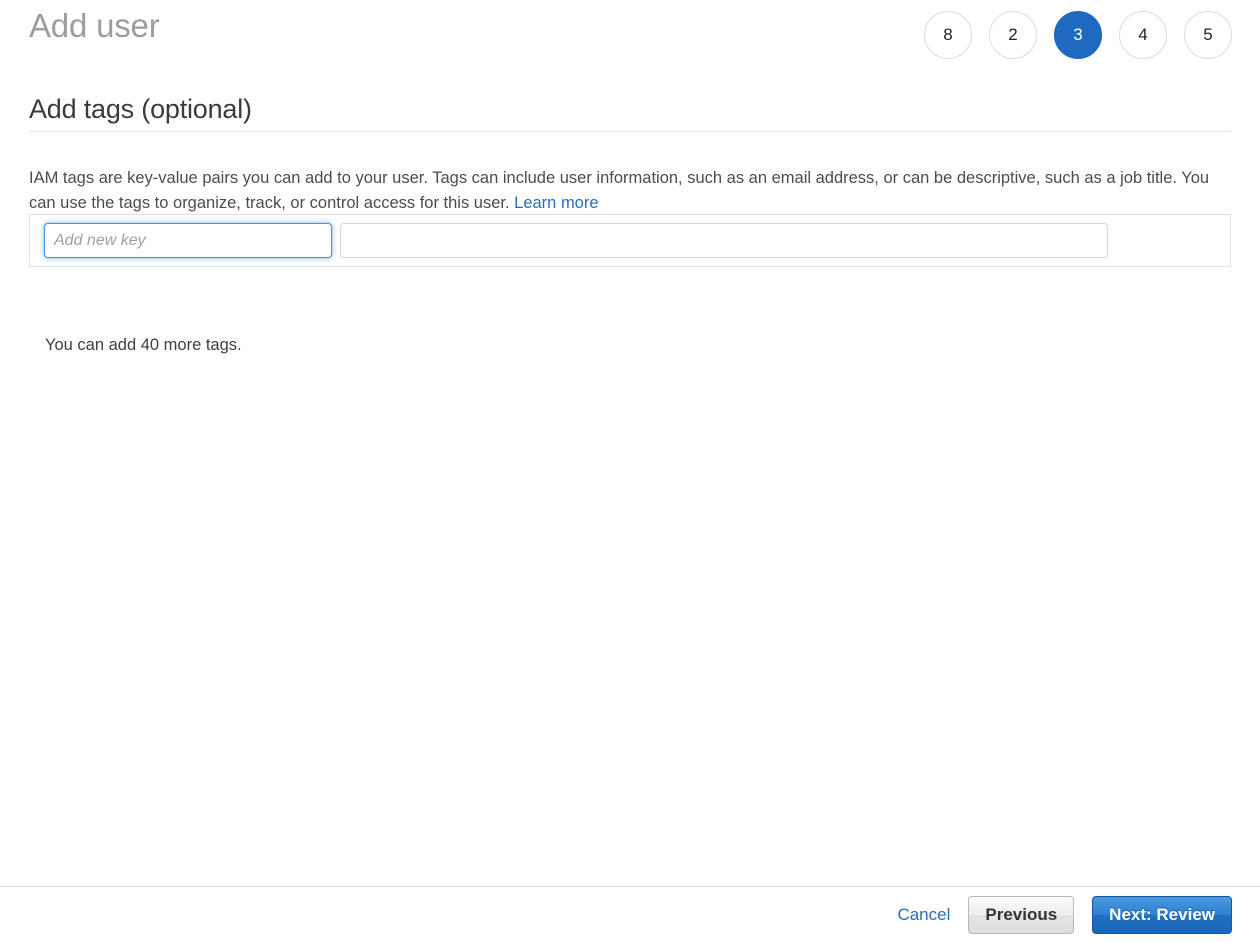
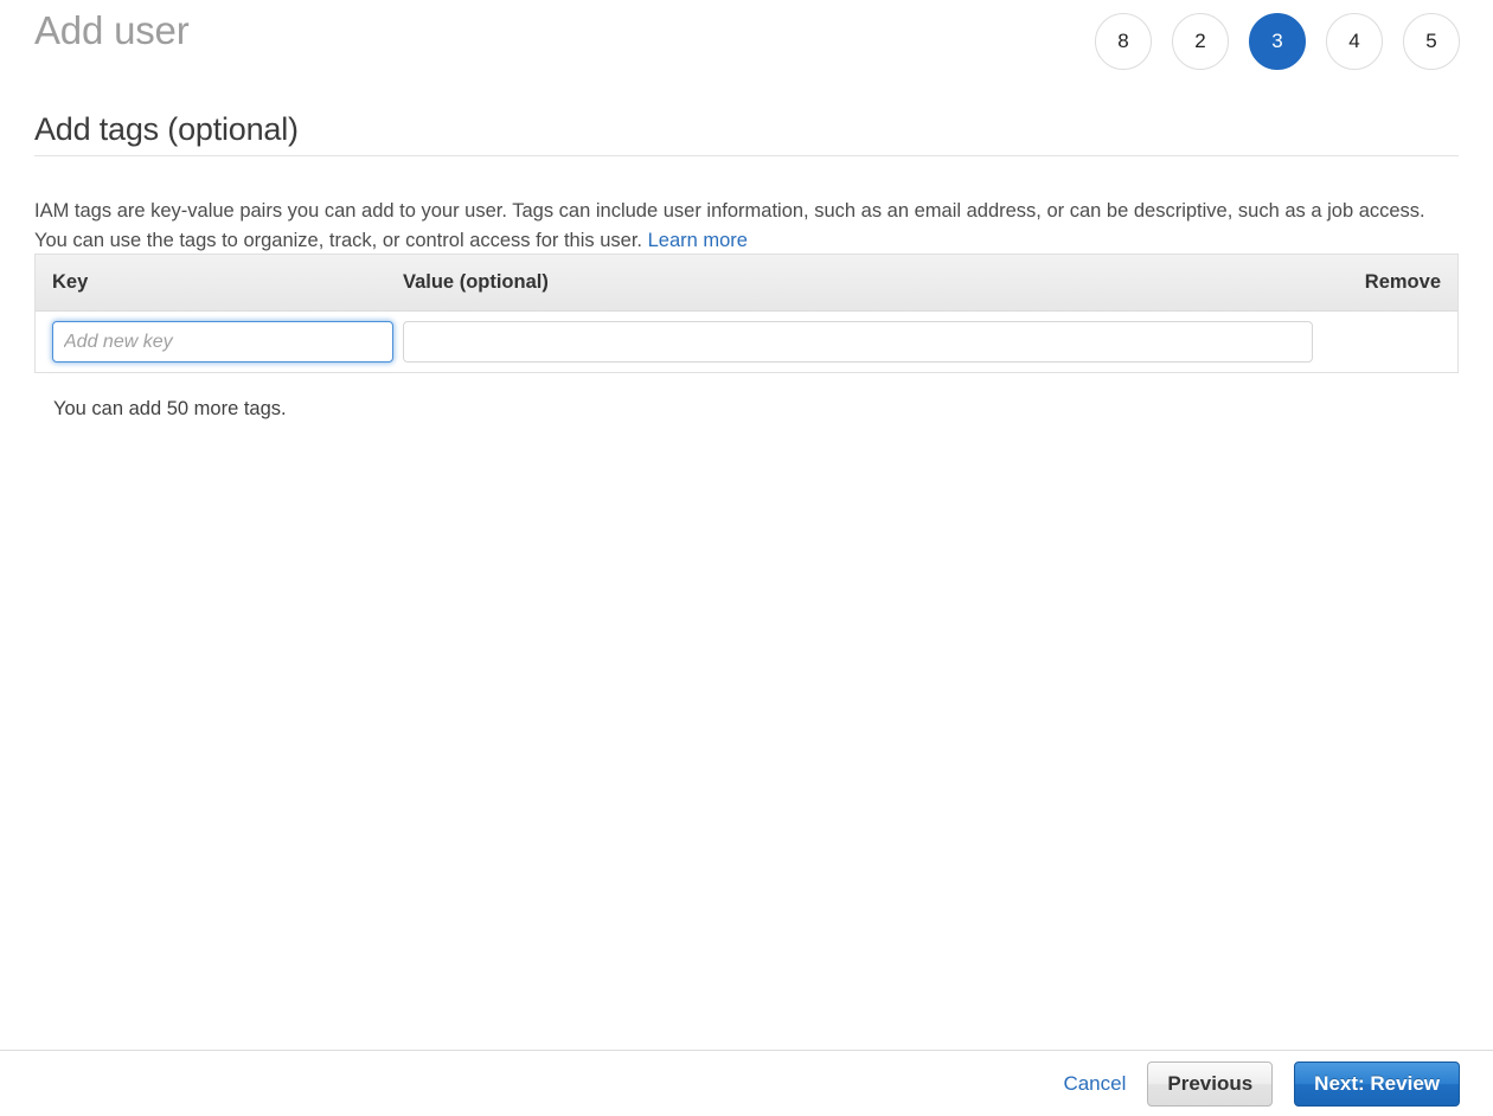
  Add user
  8
  2
  3
  4
  5
  Add tags (optional)
- IAM tags are key-value pairs you can add to your user. Tags can include user information, such as an email address, or can be descriptive, such as a job title. You can use the tags to organize, track, or control access for this user. Learn more
+ IAM tags are key-value pairs you can add to your user. Tags can include user information, such as an email address, or can be descriptive, such as a job access. You can use the tags to organize, track, or control access for this user. Learn more
+ Key
+ Value (optional)
+ Remove
  Add new key
- You can add 40 more tags.
+ You can add 50 more tags.
  Cancel
  Previous
  Next: Review
